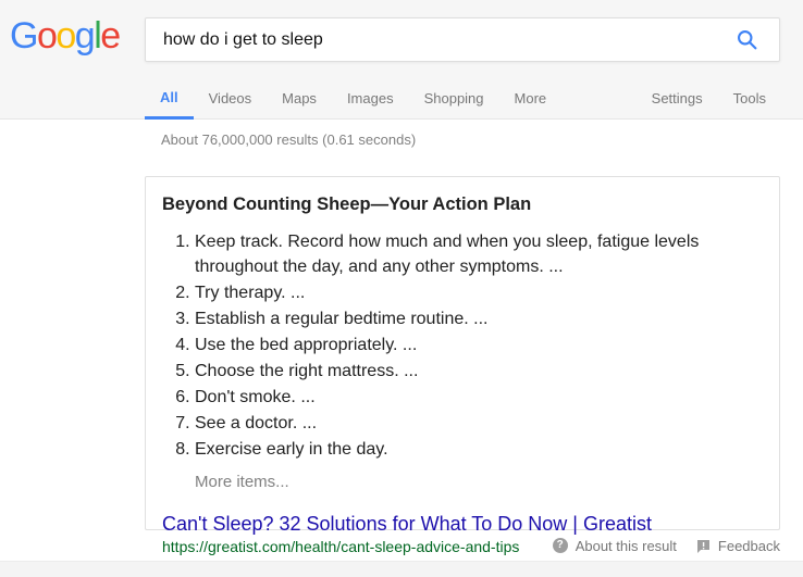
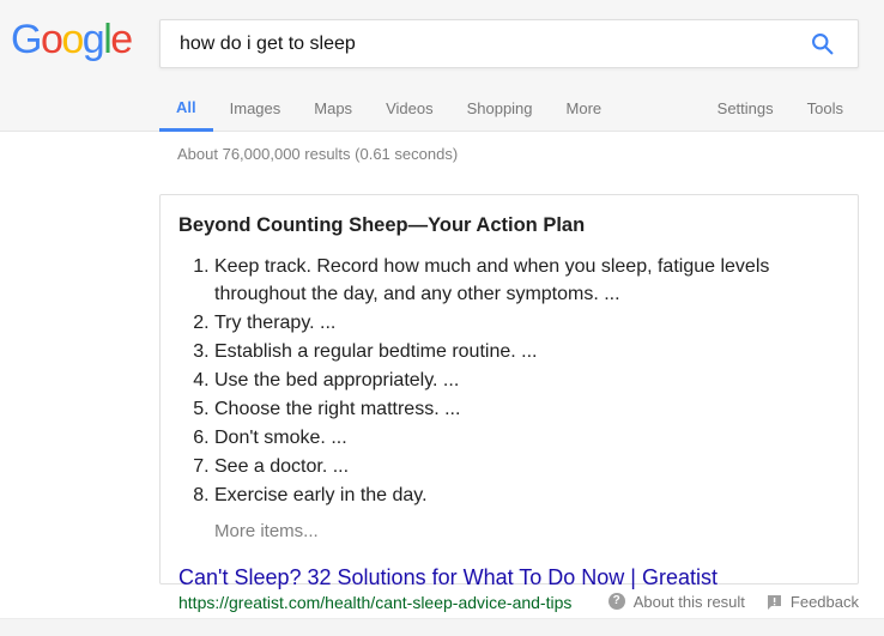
  Google
  how do i get to sleep
  All
- Videos
+ Images
  Maps
- Images
+ Videos
  Shopping
  More
  Settings
  Tools
  About 76,000,000 results (0.61 seconds)
  Beyond Counting Sheep—Your Action Plan
  Keep track. Record how much and when you sleep, fatigue levels throughout the day, and any other symptoms. ...
  Try therapy. ...
  Establish a regular bedtime routine. ...
  Use the bed appropriately. ...
  Choose the right mattress. ...
  Don't smoke. ...
  See a doctor. ...
  Exercise early in the day.
  More items...
  Can't Sleep? 32 Solutions for What To Do Now | Greatist
  https://greatist.com/health/cant-sleep-advice-and-tips
  ?
  About this result
  Feedback
